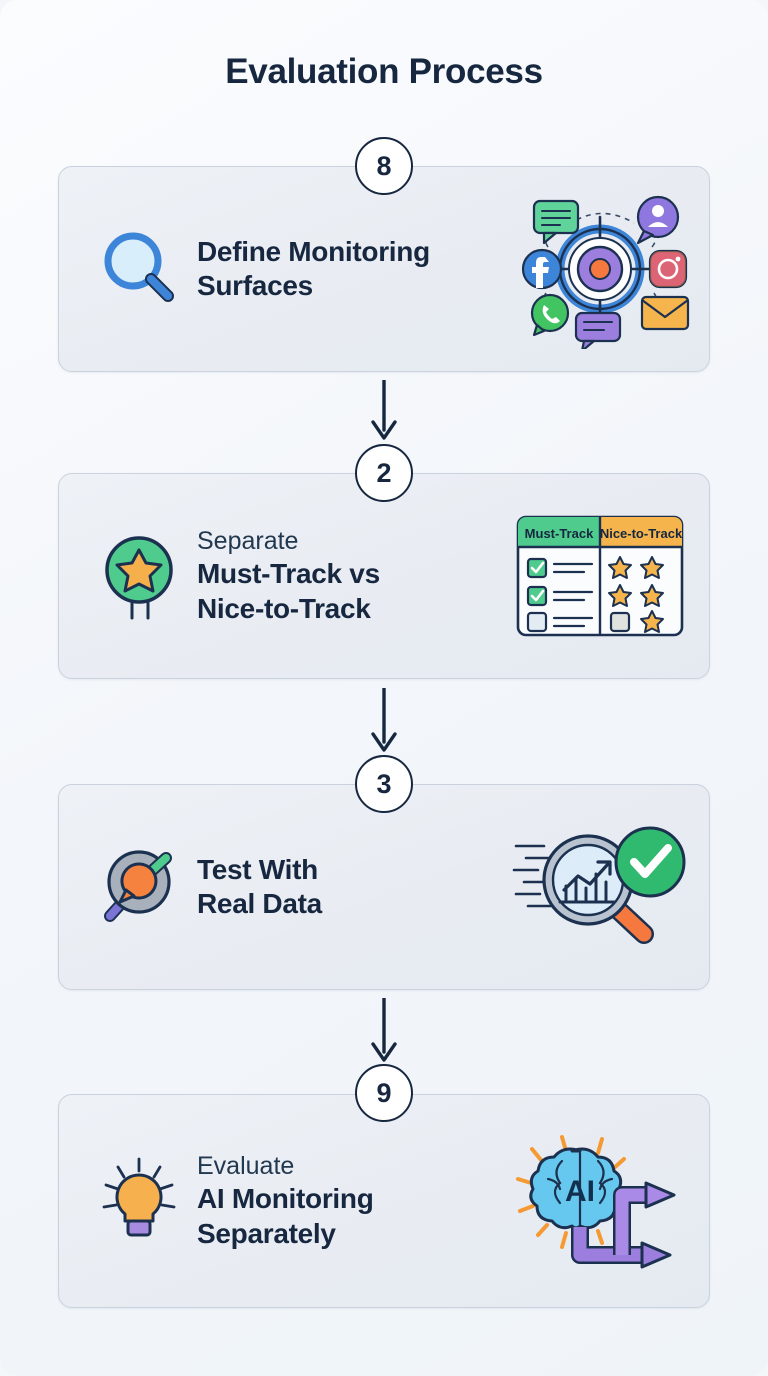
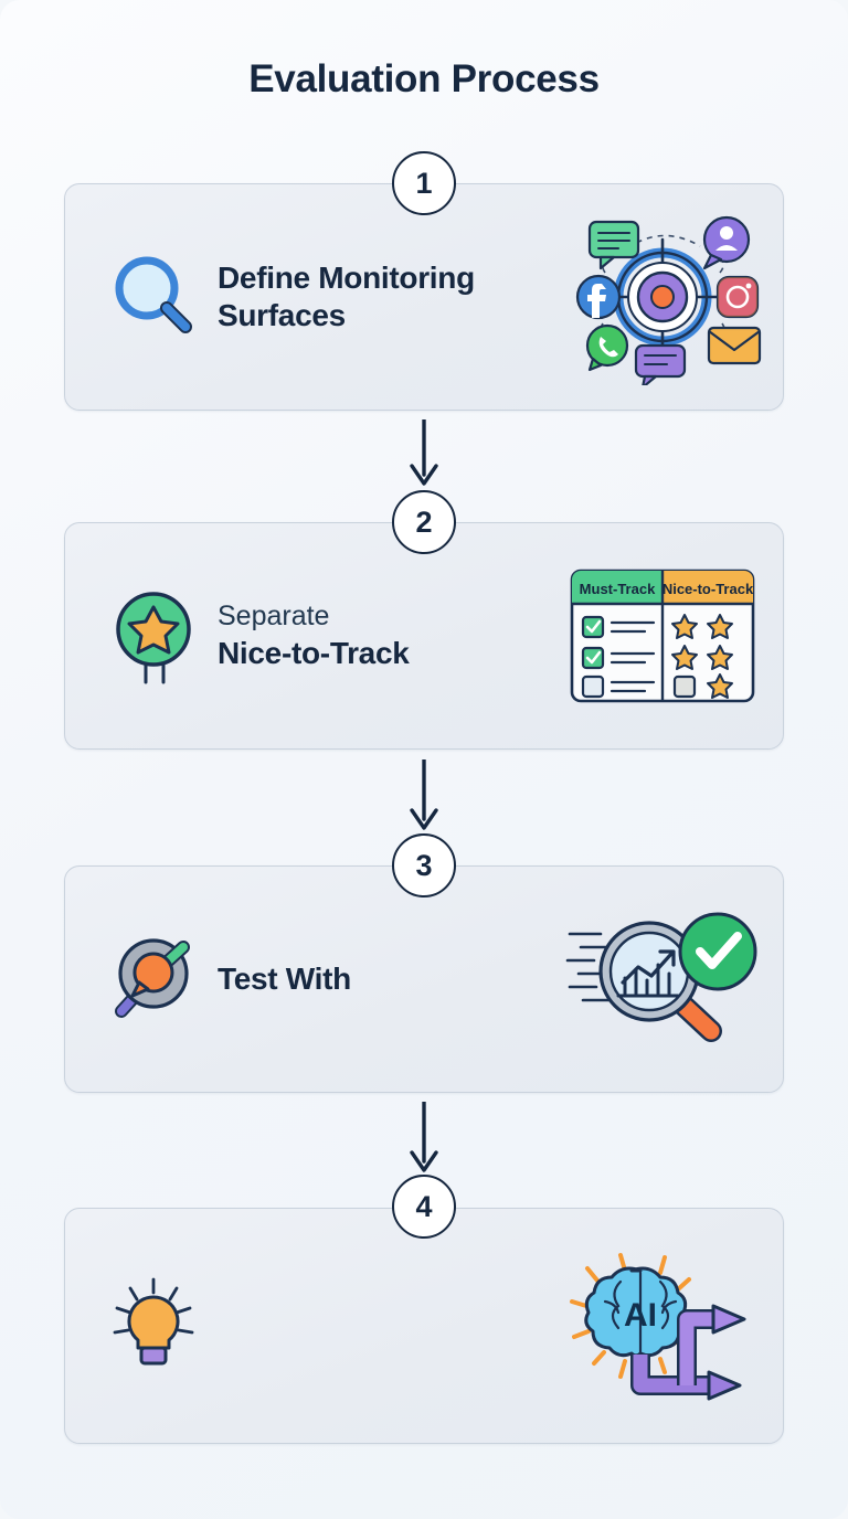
  Evaluation Process
  Define Monitoring
  Surfaces
  Separate
- Must-Track vs
  Nice-to-Track
  Must-Track
  Nice-to-Track
  Test With
- Real Data
- Evaluate
- AI Monitoring
- Separately
  AI
- 8
+ 1
  2
  3
- 9
+ 4
